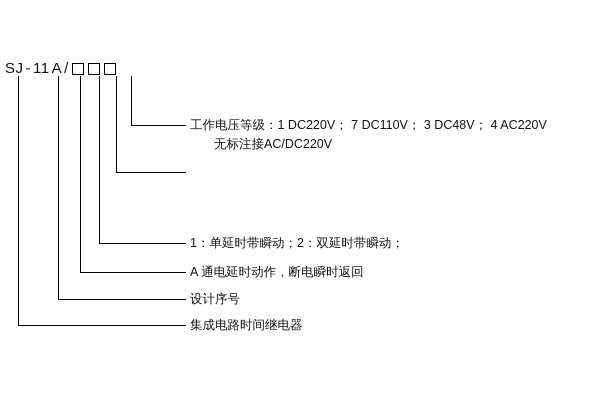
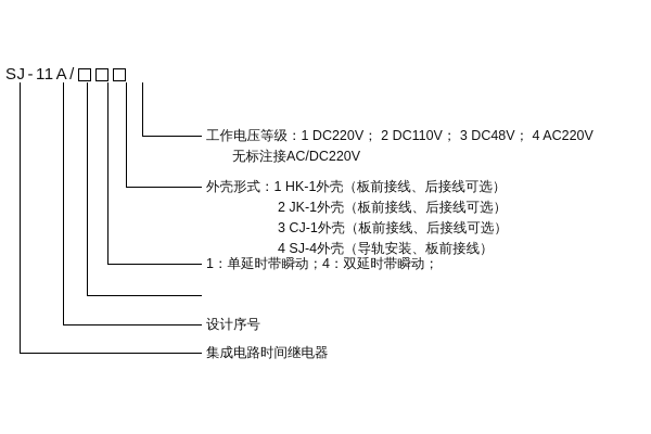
  SJ
  -
  11
  A
  /
- 工作电压等级：1 DC220V； 7 DC110V； 3 DC48V； 4 AC220V
+ 工作电压等级：1 DC220V； 2 DC110V； 3 DC48V； 4 AC220V
  无标注接AC/DC220V
+ 外壳形式：1 HK-1外壳（板前接线、后接线可选）
+ 2 JK-1外壳（板前接线、后接线可选）
+ 3 CJ-1外壳（板前接线、后接线可选）
+ 4 SJ-4外壳（导轨安装、板前接线）
- 1：单延时带瞬动；2：双延时带瞬动；
+ 1：单延时带瞬动；4：双延时带瞬动；
- A 通电延时动作，断电瞬时返回
  设计序号
  集成电路时间继电器
